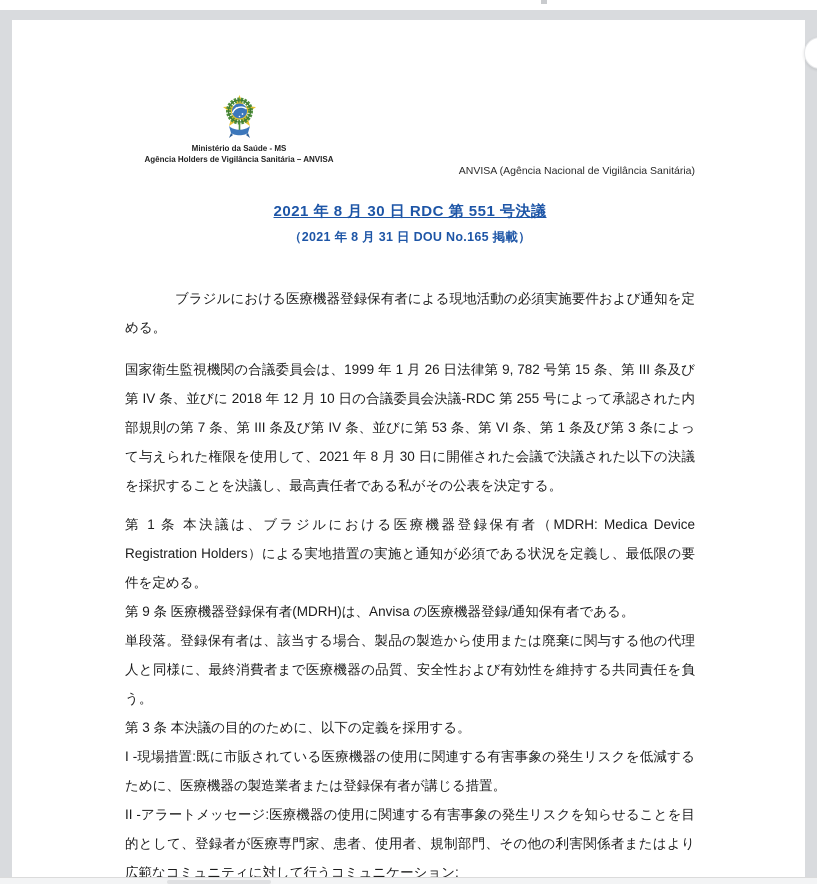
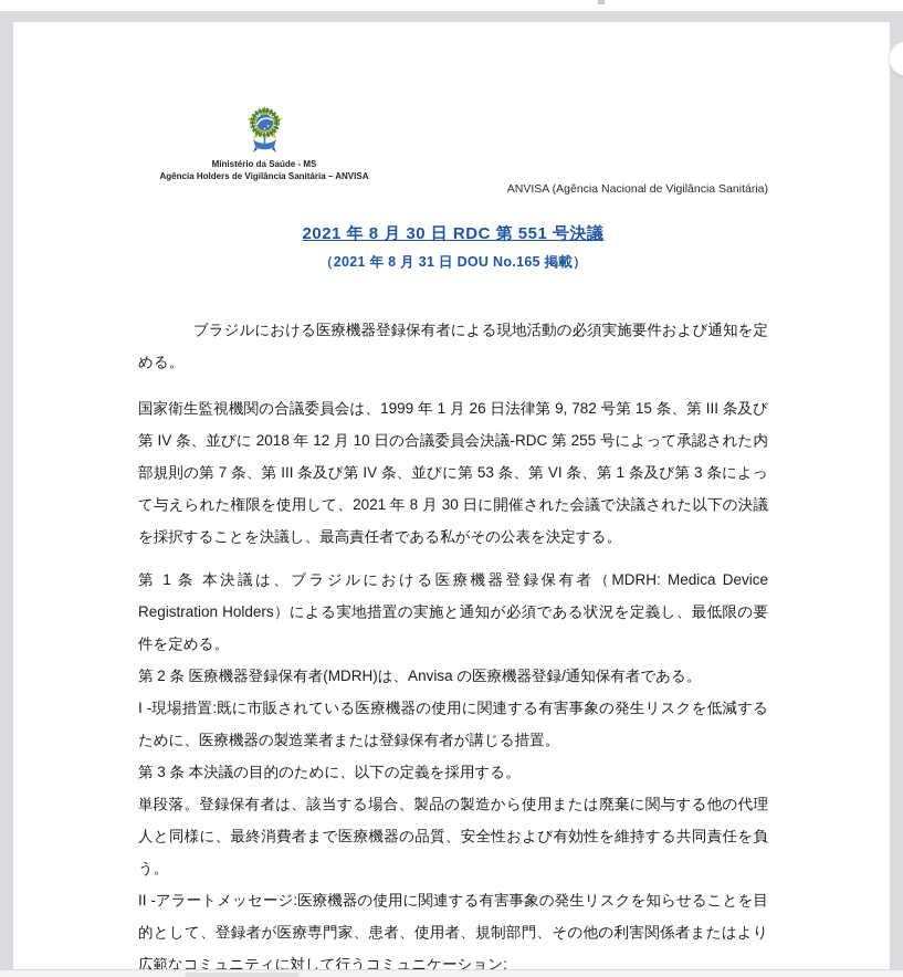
  Ministério da Saúde - MS
  Agência Holders de Vigilância Sanitária – ANVISA
  ANVISA (Agência Nacional de Vigilância Sanitária)
  2021 年 8 月 30 日 RDC 第 551 号決議
  （2021 年 8 月 31 日 DOU No.165 掲載）
  ブラジルにおける医療機器登録保有者による現地活動の必須実施要件および通知を定める。
  国家衛生監視機関の合議委員会は、1999 年 1 月 26 日法律第 9, 782 号第 15 条、第 III 条及び第 IV 条、並びに 2018 年 12 月 10 日の合議委員会決議-RDC 第 255 号によって承認された内部規則の第 7 条、第 III 条及び第 IV 条、並びに第 53 条、第 VI 条、第 1 条及び第 3 条によって与えられた権限を使用して、2021 年 8 月 30 日に開催された会議で決議された以下の決議を採択することを決議し、最高責任者である私がその公表を決定する。
  第 1 条 本決議は、ブラジルにおける医療機器登録保有者（MDRH: Medica Device Registration Holders）による実地措置の実施と通知が必須である状況を定義し、最低限の要件を定める。
- 第 9 条 医療機器登録保有者(MDRH)は、Anvisa の医療機器登録/通知保有者である。
+ 第 2 条 医療機器登録保有者(MDRH)は、Anvisa の医療機器登録/通知保有者である。
- 単段落。登録保有者は、該当する場合、製品の製造から使用または廃棄に関与する他の代理人と同様に、最終消費者まで医療機器の品質、安全性および有効性を維持する共同責任を負う。
+ I -現場措置:既に市販されている医療機器の使用に関連する有害事象の発生リスクを低減するために、医療機器の製造業者または登録保有者が講じる措置。
  第 3 条 本決議の目的のために、以下の定義を採用する。
- I -現場措置:既に市販されている医療機器の使用に関連する有害事象の発生リスクを低減するために、医療機器の製造業者または登録保有者が講じる措置。
+ 単段落。登録保有者は、該当する場合、製品の製造から使用または廃棄に関与する他の代理人と同様に、最終消費者まで医療機器の品質、安全性および有効性を維持する共同責任を負う。
  II -アラートメッセージ:医療機器の使用に関連する有害事象の発生リスクを知らせることを目的として、登録者が医療専門家、患者、使用者、規制部門、その他の利害関係者またはより広範なコミュニティに対して行うコミュニケーション;
